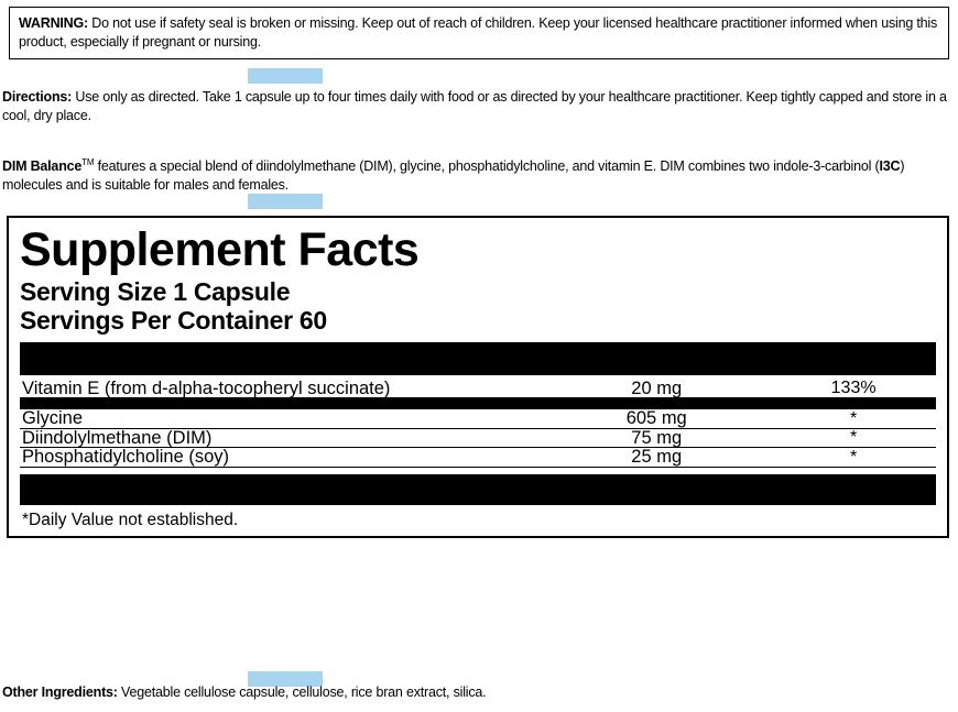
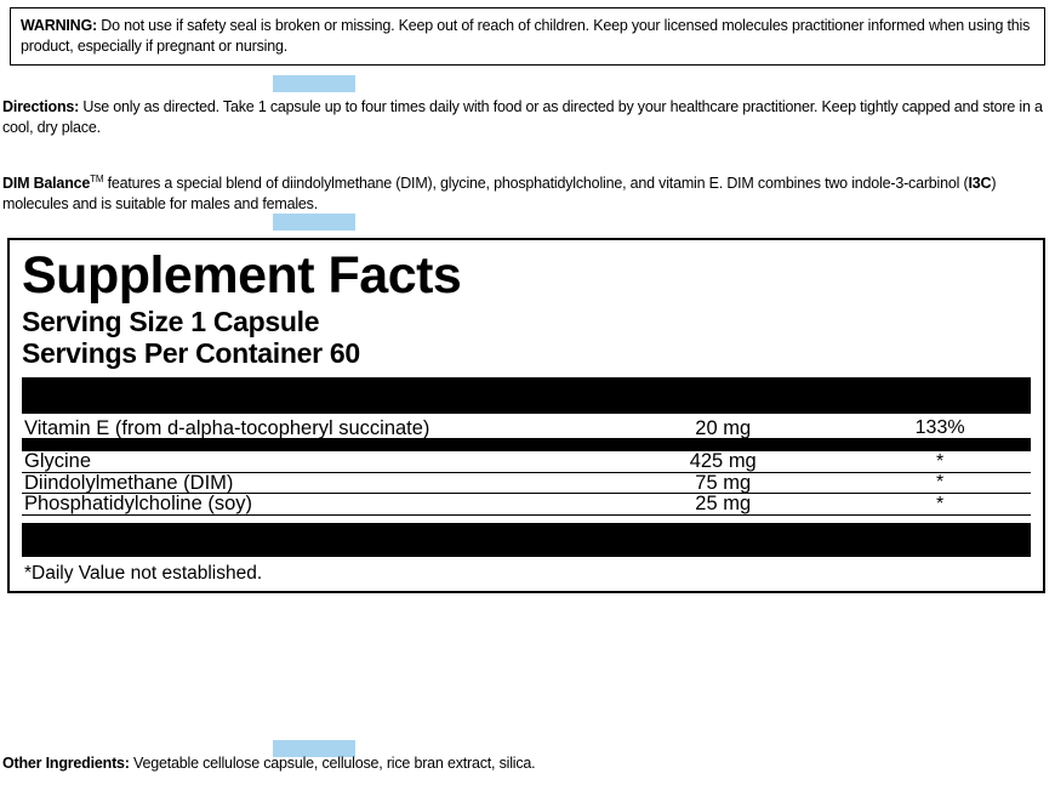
- WARNING: Do not use if safety seal is broken or missing. Keep out of reach of children. Keep your licensed healthcare practitioner informed when using this product, especially if pregnant or nursing.
+ WARNING: Do not use if safety seal is broken or missing. Keep out of reach of children. Keep your licensed molecules practitioner informed when using this product, especially if pregnant or nursing.
  Directions: Use only as directed. Take 1 capsule up to four times daily with food or as directed by your healthcare practitioner. Keep tightly capped and store in a cool, dry place.
  DIM BalanceTM features a special blend of diindolylmethane (DIM), glycine, phosphatidylcholine, and vitamin E. DIM combines two indole-3-carbinol (I3C) molecules and is suitable for males and females.
  Supplement Facts
  Serving Size 1 Capsule
  Servings Per Container 60
  Vitamin E (from d-alpha-tocopheryl succinate)	20 mg	133%
- Glycine	605 mg	*
+ Glycine	425 mg	*
  Diindolylmethane (DIM)	75 mg	*
  Phosphatidylcholine (soy)	25 mg	*
  *Daily Value not established.
  Other Ingredients: Vegetable cellulose capsule, cellulose, rice bran extract, silica.
